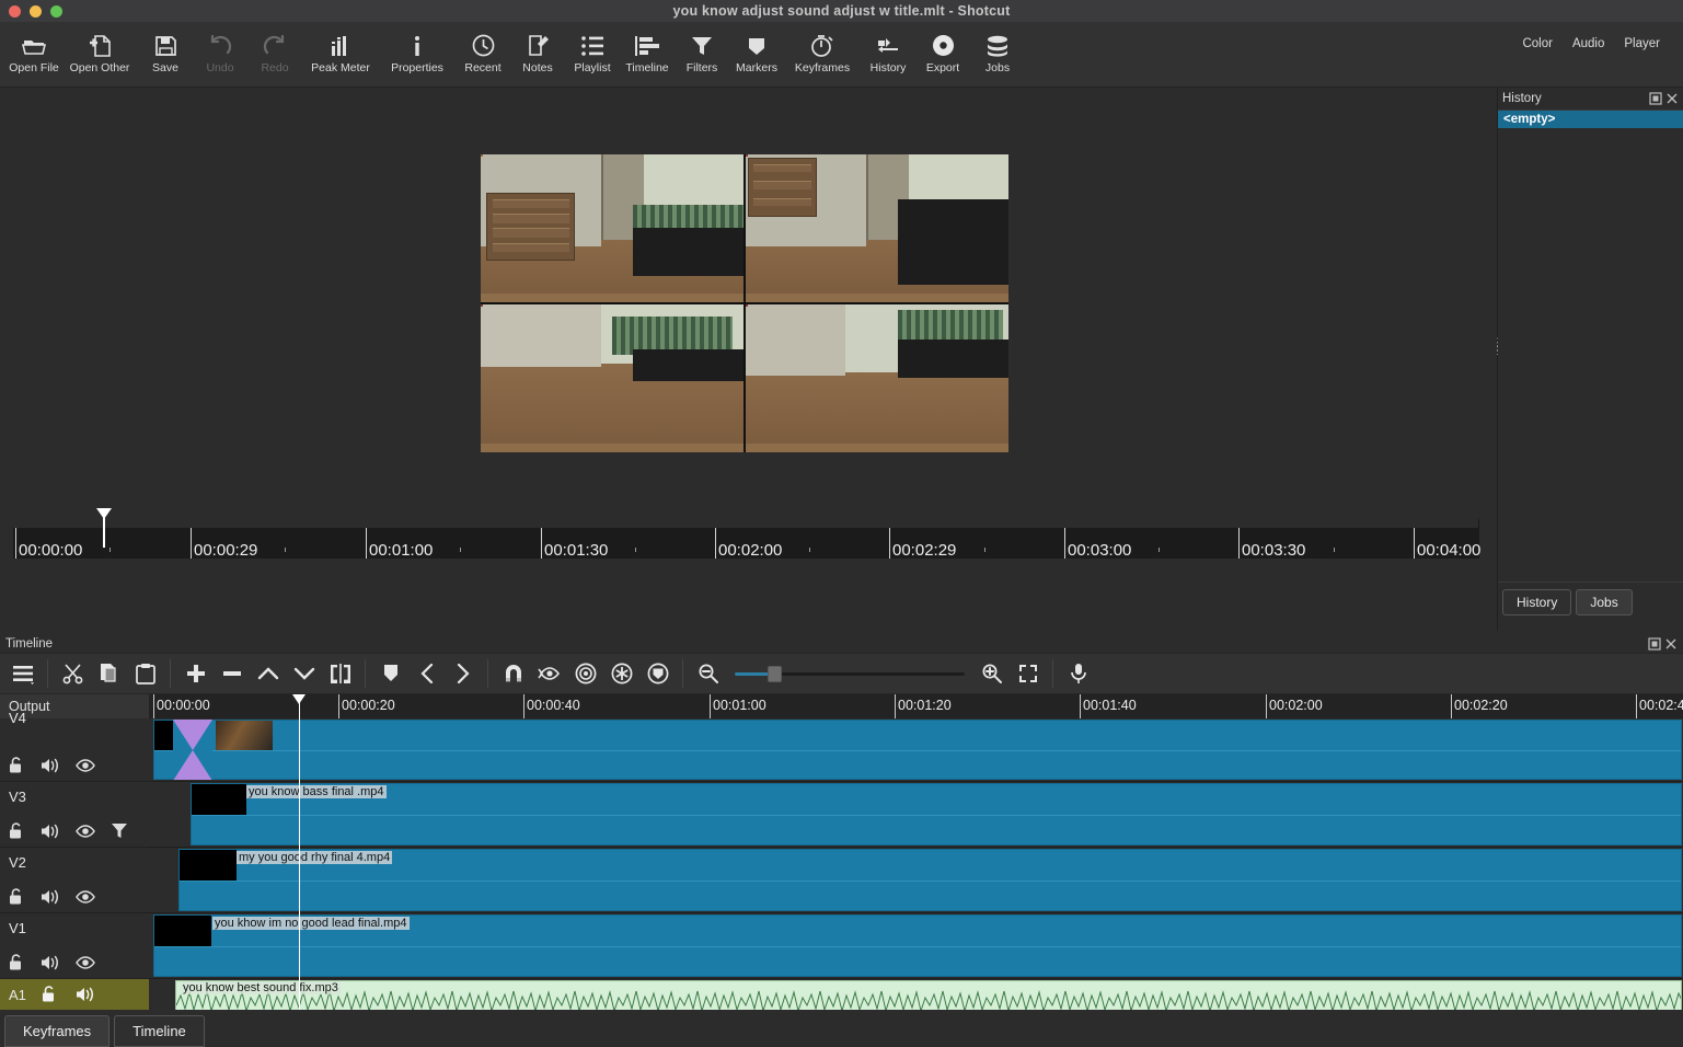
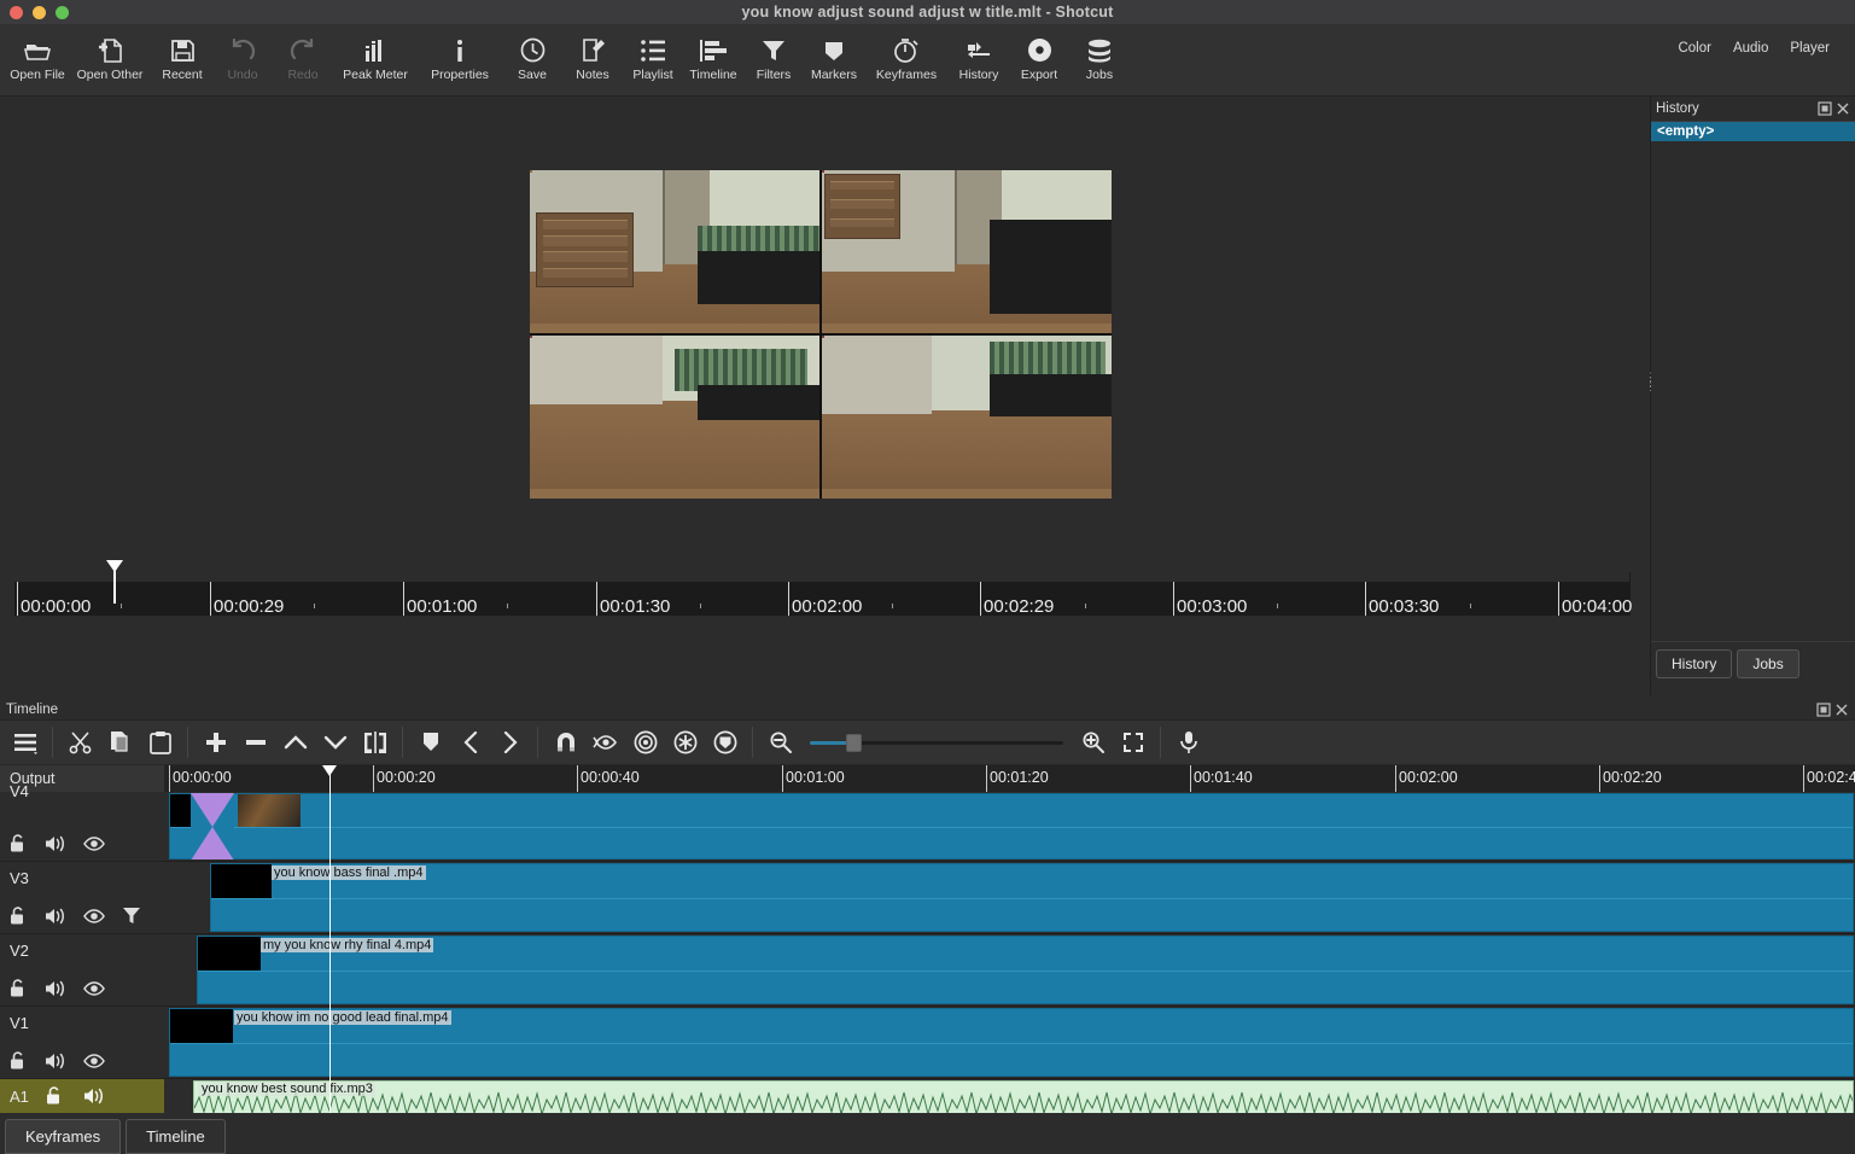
  you know adjust sound adjust w title.mlt - Shotcut
  Open File
  Open Other
- Save
+ Recent
  Undo
  Redo
  Peak Meter
  Properties
- Recent
+ Save
  Notes
  Playlist
  Timeline
  Filters
  Markers
  Keyframes
  History
  Export
  Jobs
  Color
  Audio
  Player
  00:00:00
  00:00:29
  00:01:00
  00:01:30
  00:02:00
  00:02:29
  00:03:00
  00:03:30
  00:04:00
  History
  <empty>
  History
  Jobs
  ⋮
  ⋮
  ⋮
  Timeline
  Output
  V4
  V3
  V2
  V1
  A1
  00:00:00
  00:00:20
  00:00:40
  00:01:00
  00:01:20
  00:01:40
  00:02:00
  00:02:20
  00:02:4
  you know bass final .mp4
- my you good rhy final 4.mp4
+ my you know rhy final 4.mp4
  you khow im no good lead final.mp4
  you know best sound fix.mp3
  Keyframes
  Timeline
